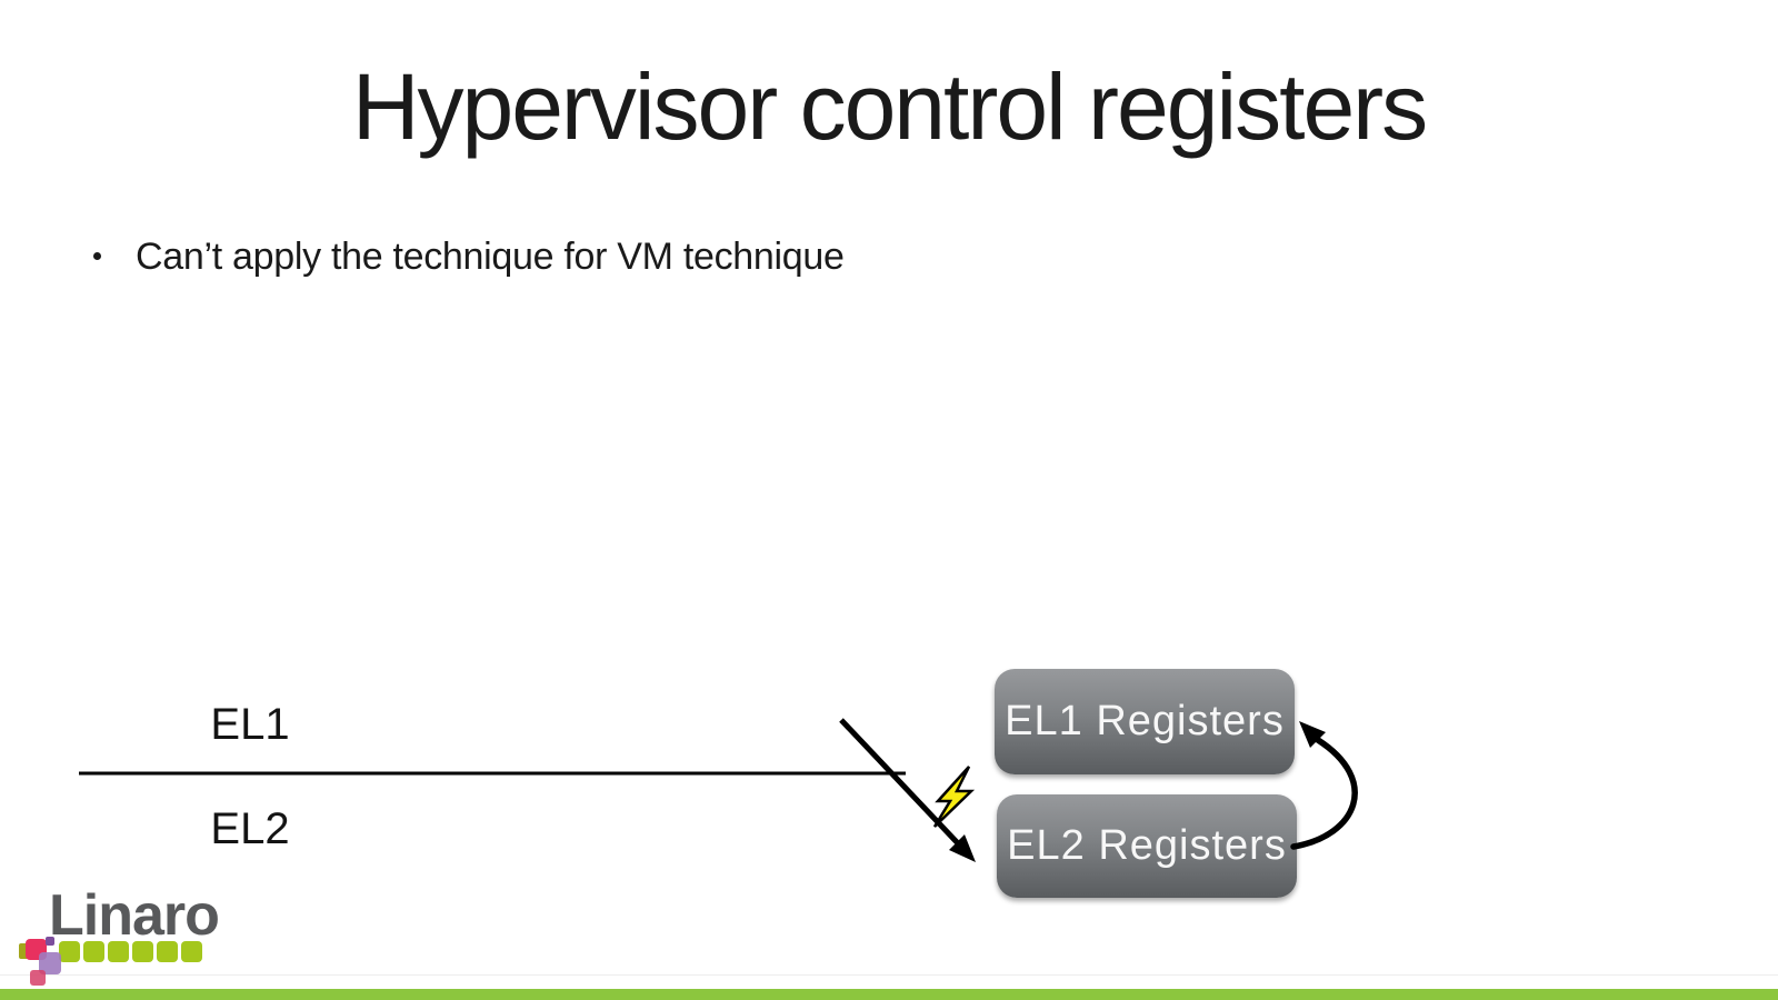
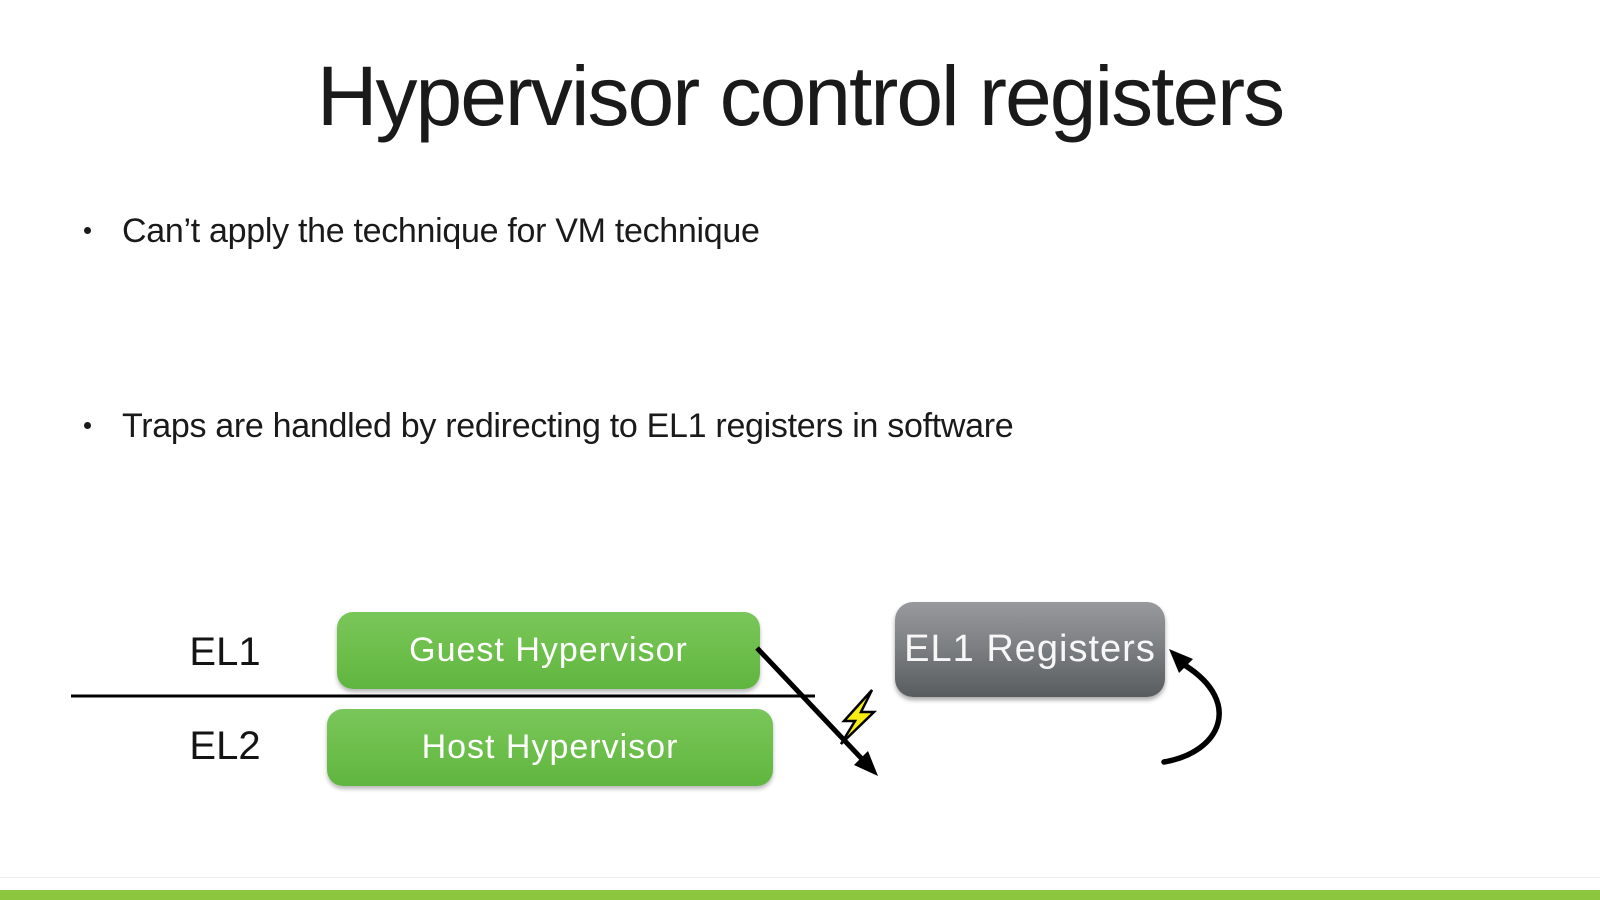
  Hypervisor control registers
  Can’t apply the technique for VM technique
+ Traps are handled by redirecting to EL1 registers in software
  EL1
  EL2
+ Guest Hypervisor
+ Host Hypervisor
  EL1 Registers
- EL2 Registers
- Linaro
